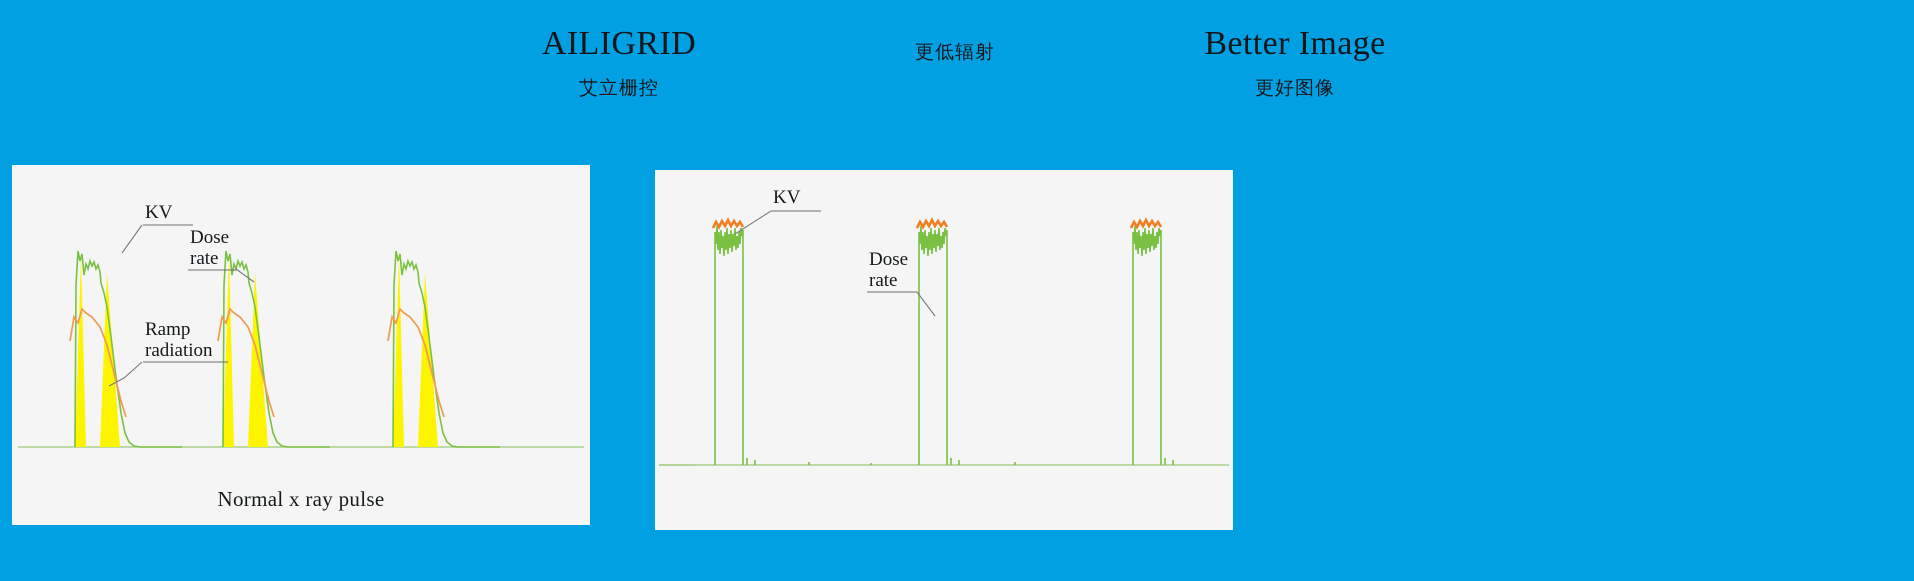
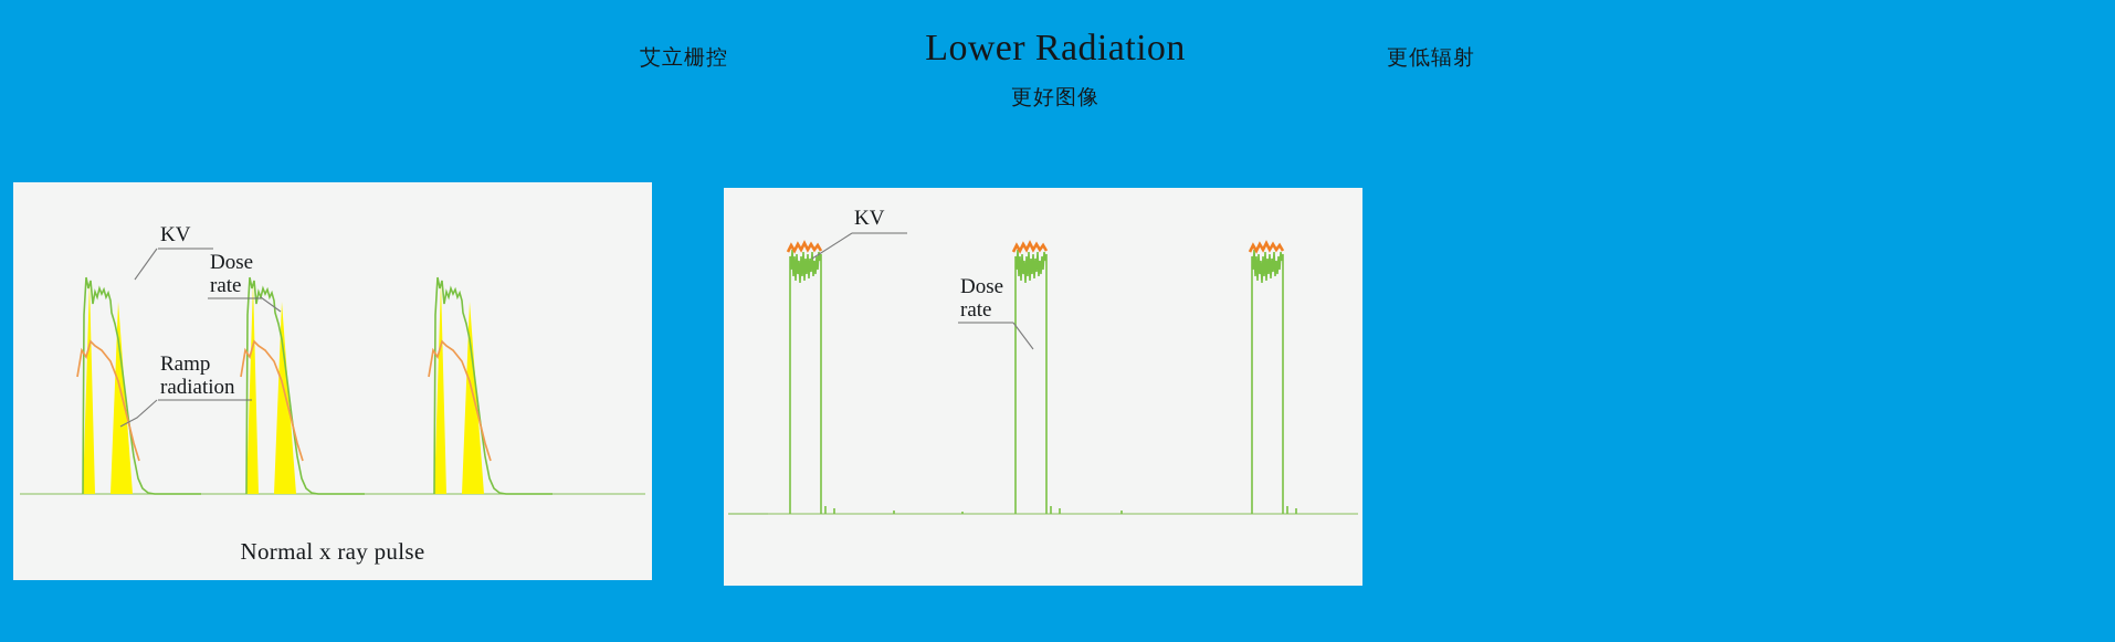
- AILIGRID
  艾立栅控
+ Lower Radiation
- 更低辐射
+ 更好图像
- Better Image
- 更好图像
+ 更低辐射
  KV
  Dose
  rate
  Ramp
  radiation
  Normal x ray pulse
  KV
  Dose
  rate
